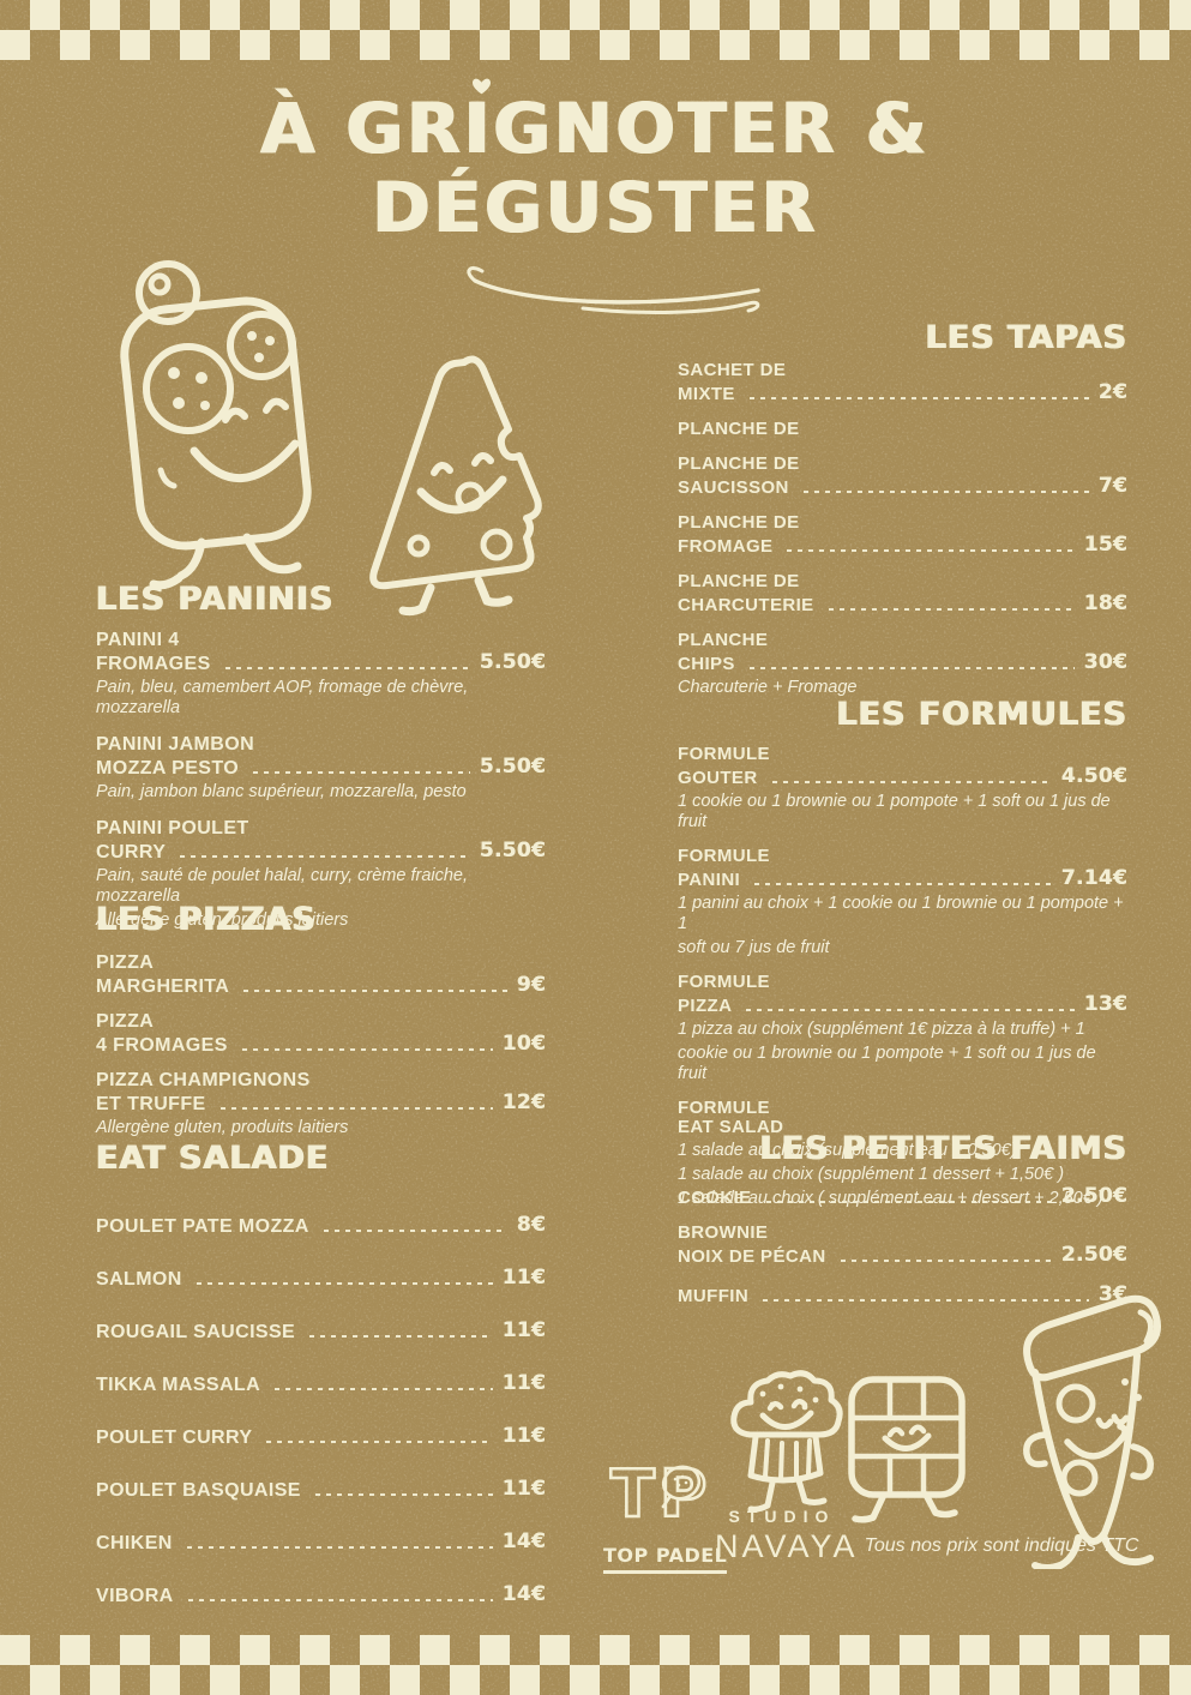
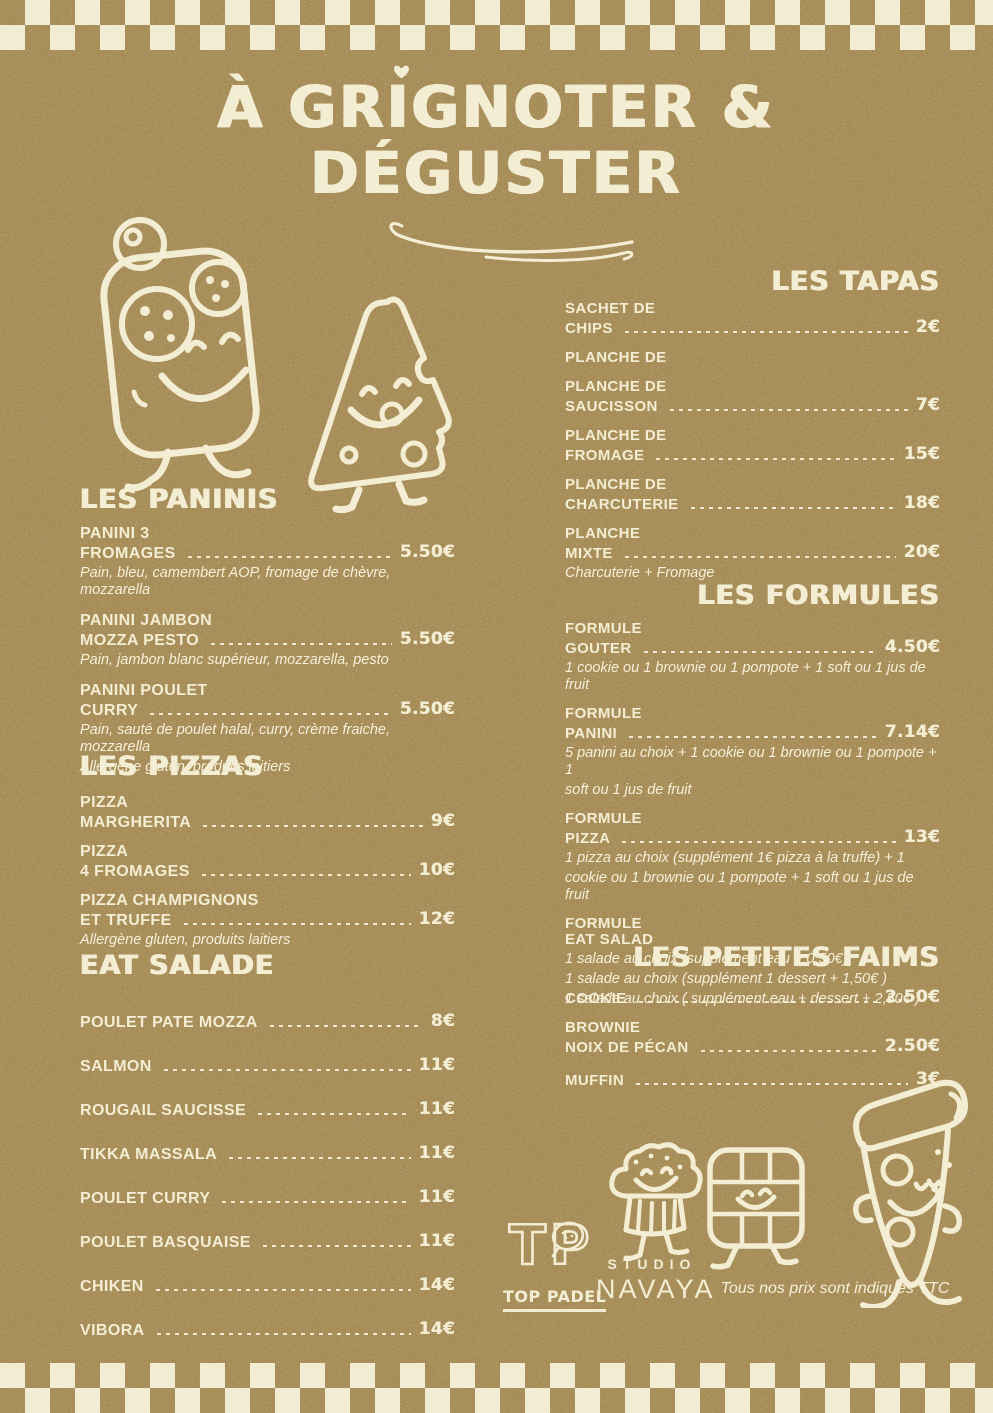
  À GRIGNTER &
  DÉGUSTER
  LES PANINIS
- PANINI 4
+ PANINI 3
  FROMAGES
  5.50€
  Pain, bleu, camembert AOP, fromage de chèvre, mozzarella
  PANINI JAMBON
  MOZZA PESTO
  5.50€
  Pain, jambon blanc supérieur, mozzarella, pesto
  PANINI POULET
  CURRY
  5.50€
  Pain, sauté de poulet halal, curry, crème fraiche, mozzarella
  Allergène gluten, produits laitiers
  LES PIZZAS
  PIZZA
  MARGHERITA
  9€
  PIZZA
  4 FROMAGES
  10€
  PIZZA CHAMPIGNONS
  ET TRUFFE
  12€
  Allergène gluten, produits laitiers
  EAT SALADE
  POULET PATE MOZZA
  8€
  SALMON
  11€
  ROUGAIL SAUCISSE
  11€
  TIKKA MASSALA
  11€
  POULET CURRY
  11€
  POULET BASQUAISE
  11€
  CHIKEN
  14€
  VIBORA
  14€
  LES TAPAS
  SACHET DE
- MIXTE
+ CHIPS
  2€
  PLANCHE DE
  PLANCHE DE
  SAUCISSON
  7€
  PLANCHE DE
  FROMAGE
  15€
  PLANCHE DE
  CHARCUTERIE
  18€
  PLANCHE
- CHIPS
+ MIXTE
- 30€
+ 20€
  Charcuterie + Fromage
  LES FORMULES
  FORMULE
  GOUTER
  4.50€
  1 cookie ou 1 brownie ou 1 pompote + 1 soft ou 1 jus de fruit
  FORMULE
  PANINI
  7.14€
- 1 panini au choix + 1 cookie ou 1 brownie ou 1 pompote + 1
+ 5 panini au choix + 1 cookie ou 1 brownie ou 1 pompote + 1
- soft ou 7 jus de fruit
+ soft ou 1 jus de fruit
  FORMULE
  PIZZA
  13€
  1 pizza au choix (supplément 1€ pizza à la truffe) + 1
  cookie ou 1 brownie ou 1 pompote + 1 soft ou 1 jus de fruit
  FORMULE
  EAT SALAD
  1 salade au choix (supplément eau + 0,50€)
  1 salade au choix (supplément 1 dessert + 1,50€ )
  1 salade au choix ( supplément eau + dessert + 2,50€ )
  LES PETITES FAIMS
  COOKIE
  2.50€
  BROWNIE
  NOIX DE PÉCAN
  2.50€
  MUFFIN
  3€
  TP
  TOP PADEL
  STUDIO
  NAVAYA
  Tous nos prix sont indiqués TTC
